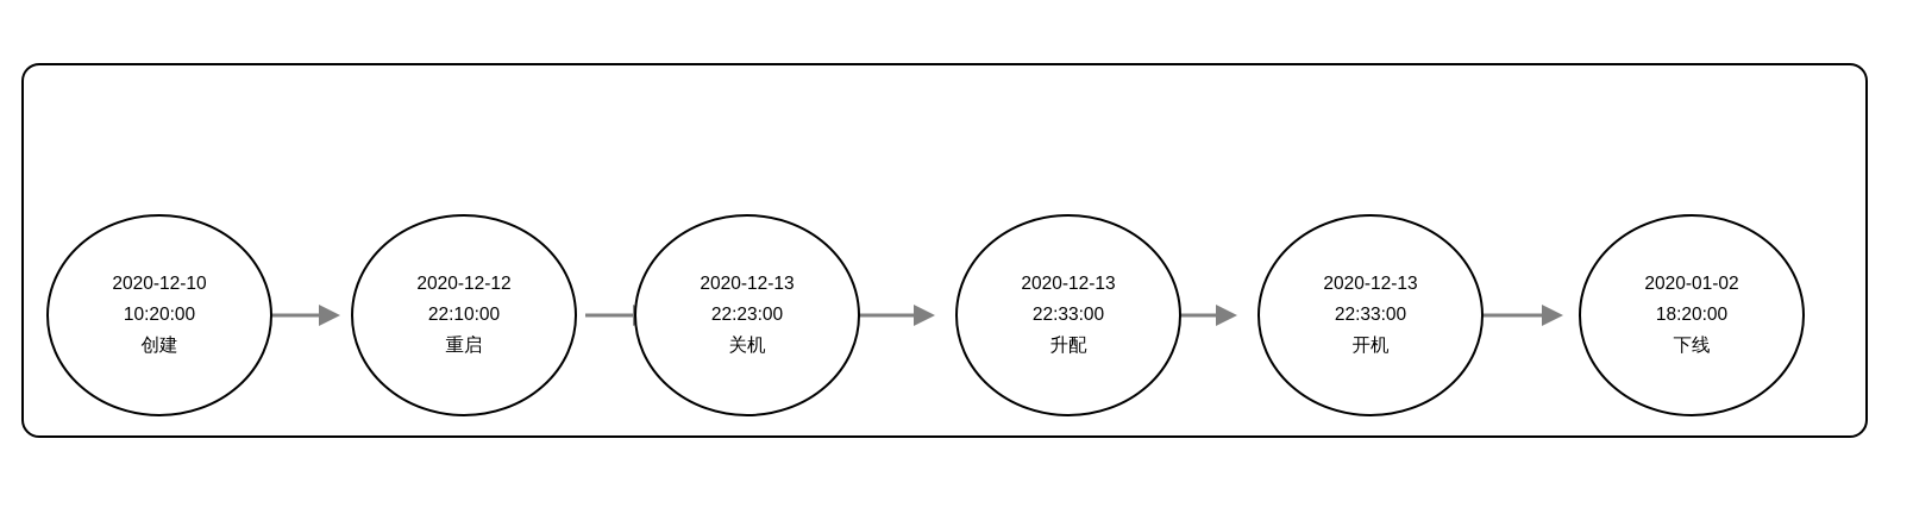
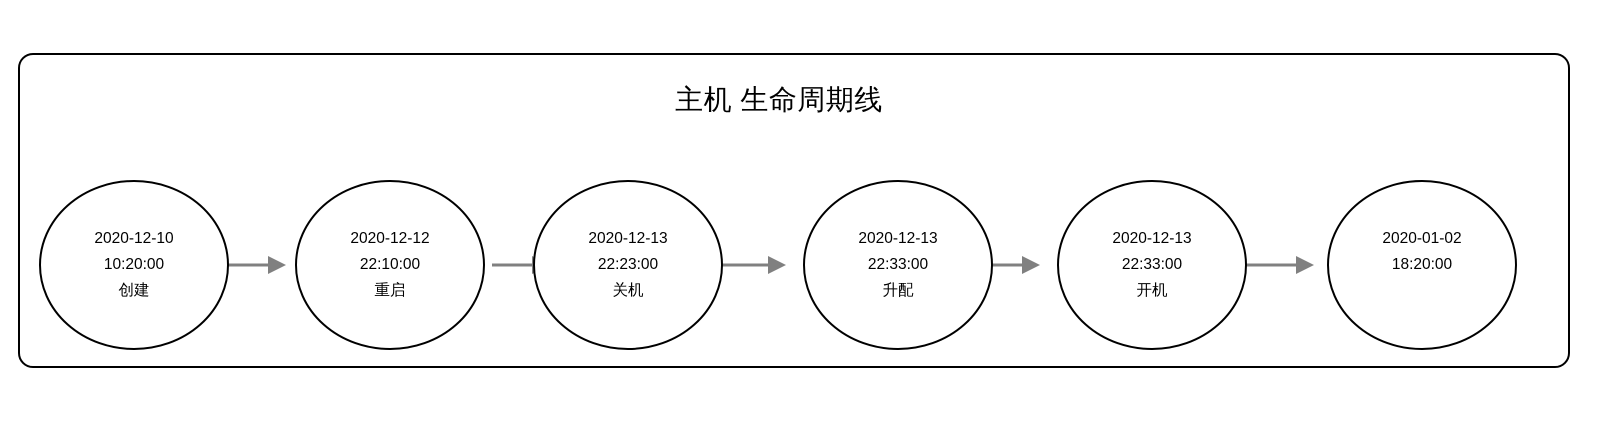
+ 主机 生命周期线
  2020-12-10
  10:20:00
  创建
  2020-12-12
  22:10:00
  重启
  2020-12-13
  22:23:00
  关机
  2020-12-13
  22:33:00
  升配
  2020-12-13
  22:33:00
  开机
  2020-01-02
  18:20:00
- 下线
